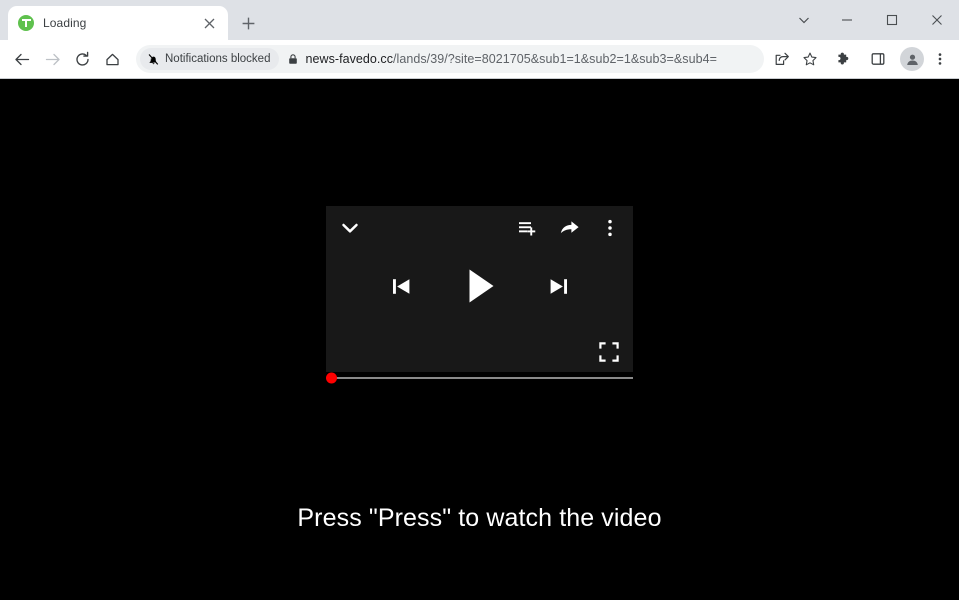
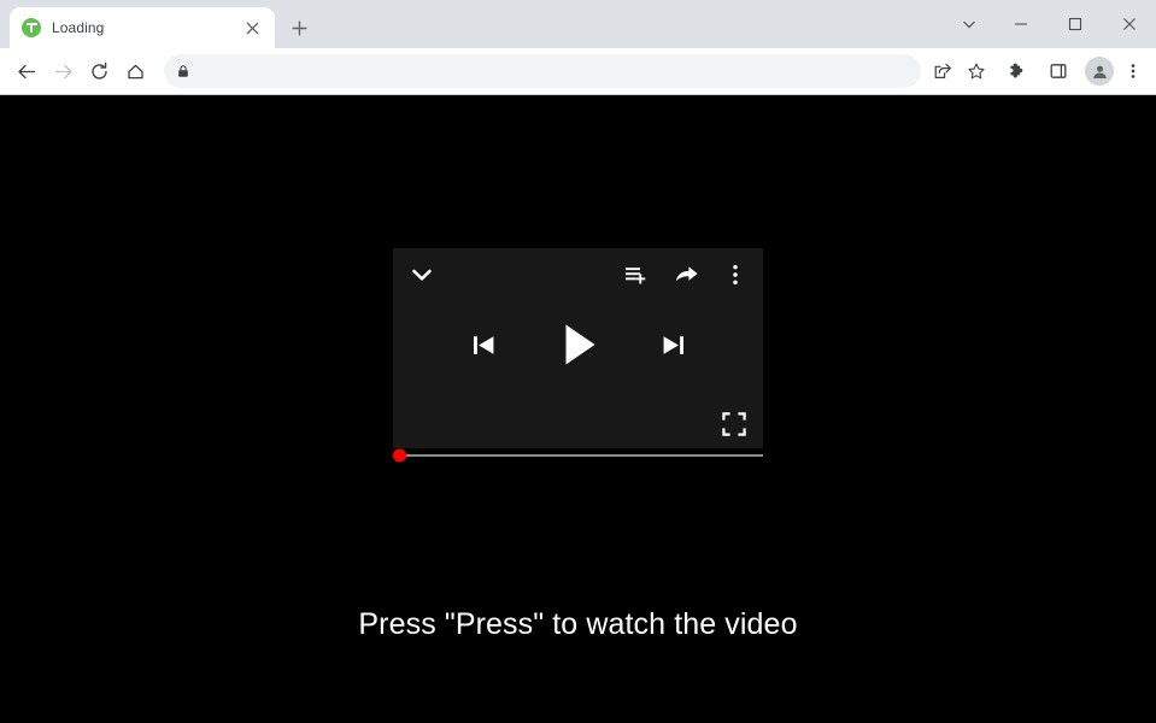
  Loading
- Notifications blocked
- news-favedo.cc/lands/39/?site=8021705&sub1=1&sub2=1&sub3=&sub4=
  Press "Press" to watch the video
